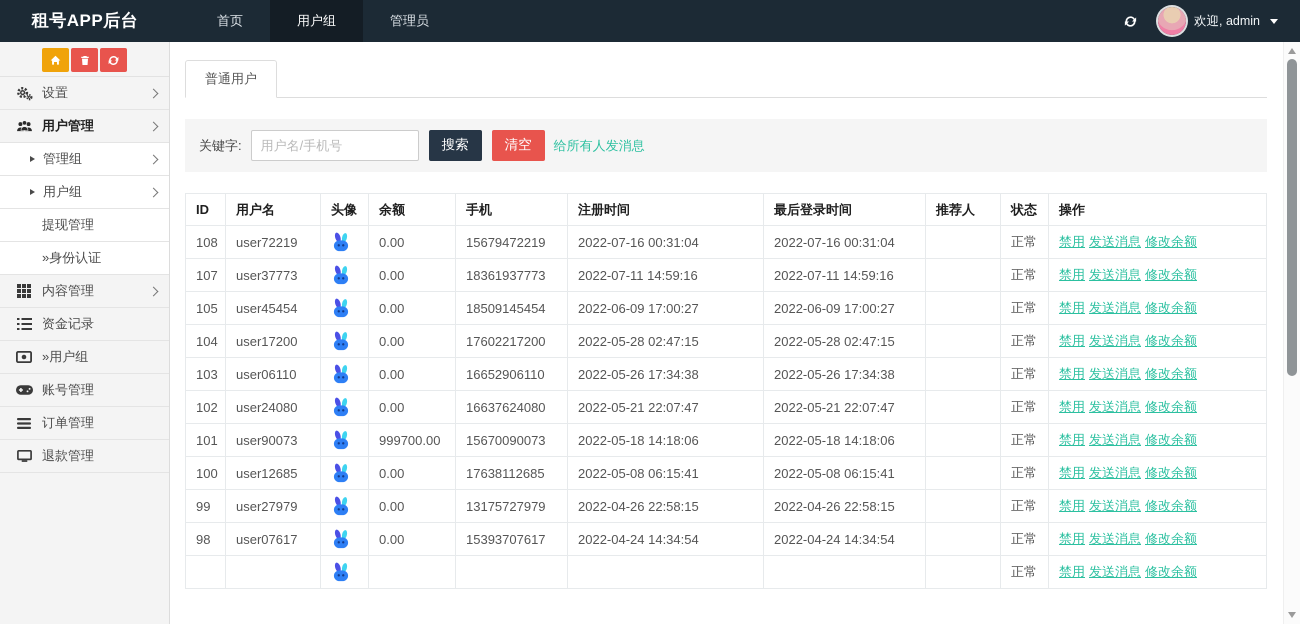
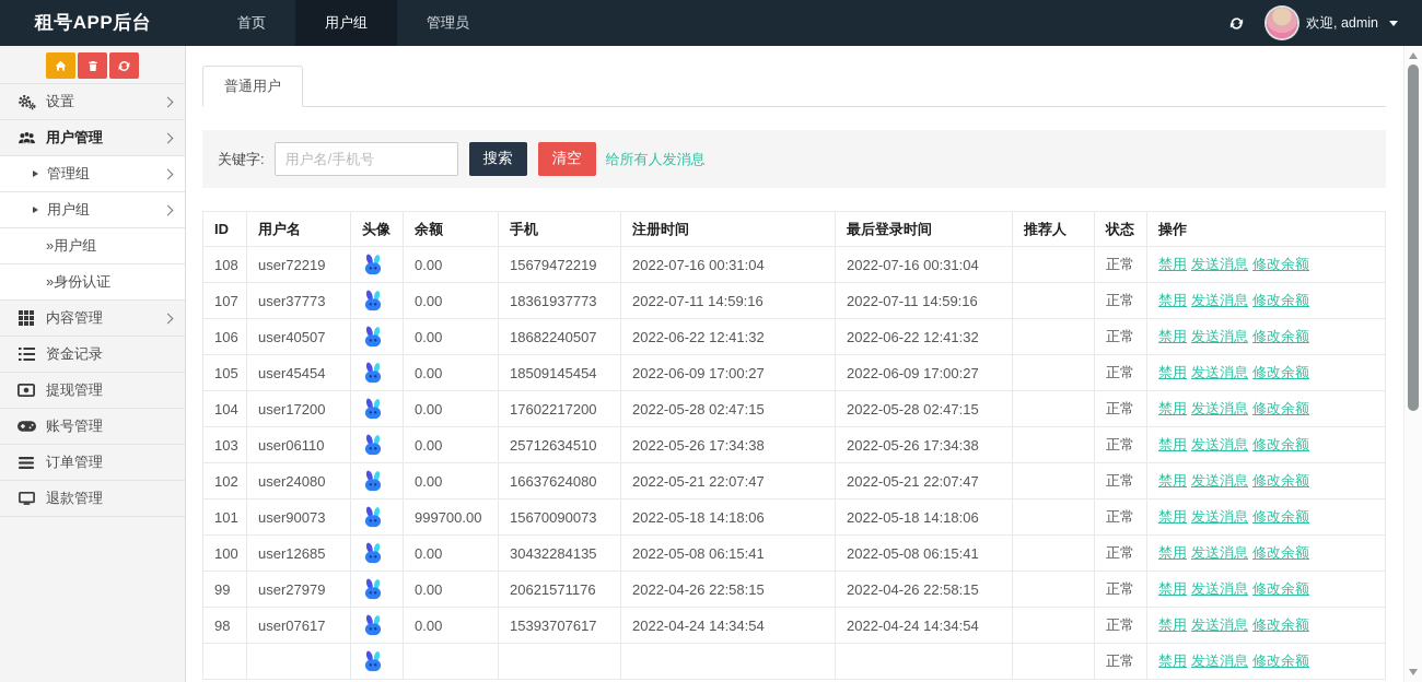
  租号APP后台
  首页
  用户组
  管理员
  欢迎, admin
  设置
  用户管理
  管理组
  用户组
- 提现管理
+ »用户组
  »身份认证
  内容管理
  资金记录
- »用户组
+ 提现管理
  账号管理
  订单管理
  退款管理
  普通用户
  关键字:
  用户名/手机号
  搜索
  清空
  给所有人发消息
  ID	用户名	头像	余额	手机	注册时间	最后登录时间	推荐人	状态	操作
  108	user72219		0.00	15679472219	2022-07-16 00:31:04	2022-07-16 00:31:04		正常	禁用 发送消息 修改余额
  107	user37773		0.00	18361937773	2022-07-11 14:59:16	2022-07-11 14:59:16		正常	禁用 发送消息 修改余额
+ 106	user40507		0.00	18682240507	2022-06-22 12:41:32	2022-06-22 12:41:32		正常	禁用 发送消息 修改余额
  105	user45454		0.00	18509145454	2022-06-09 17:00:27	2022-06-09 17:00:27		正常	禁用 发送消息 修改余额
  104	user17200		0.00	17602217200	2022-05-28 02:47:15	2022-05-28 02:47:15		正常	禁用 发送消息 修改余额
- 103	user06110		0.00	16652906110	2022-05-26 17:34:38	2022-05-26 17:34:38		正常	禁用 发送消息 修改余额
+ 103	user06110		0.00	25712634510	2022-05-26 17:34:38	2022-05-26 17:34:38		正常	禁用 发送消息 修改余额
  102	user24080		0.00	16637624080	2022-05-21 22:07:47	2022-05-21 22:07:47		正常	禁用 发送消息 修改余额
  101	user90073		999700.00	15670090073	2022-05-18 14:18:06	2022-05-18 14:18:06		正常	禁用 发送消息 修改余额
- 100	user12685		0.00	17638112685	2022-05-08 06:15:41	2022-05-08 06:15:41		正常	禁用 发送消息 修改余额
+ 100	user12685		0.00	30432284135	2022-05-08 06:15:41	2022-05-08 06:15:41		正常	禁用 发送消息 修改余额
- 99	user27979		0.00	13175727979	2022-04-26 22:58:15	2022-04-26 22:58:15		正常	禁用 发送消息 修改余额
+ 99	user27979		0.00	20621571176	2022-04-26 22:58:15	2022-04-26 22:58:15		正常	禁用 发送消息 修改余额
  98	user07617		0.00	15393707617	2022-04-24 14:34:54	2022-04-24 14:34:54		正常	禁用 发送消息 修改余额
  								正常	禁用 发送消息 修改余额
